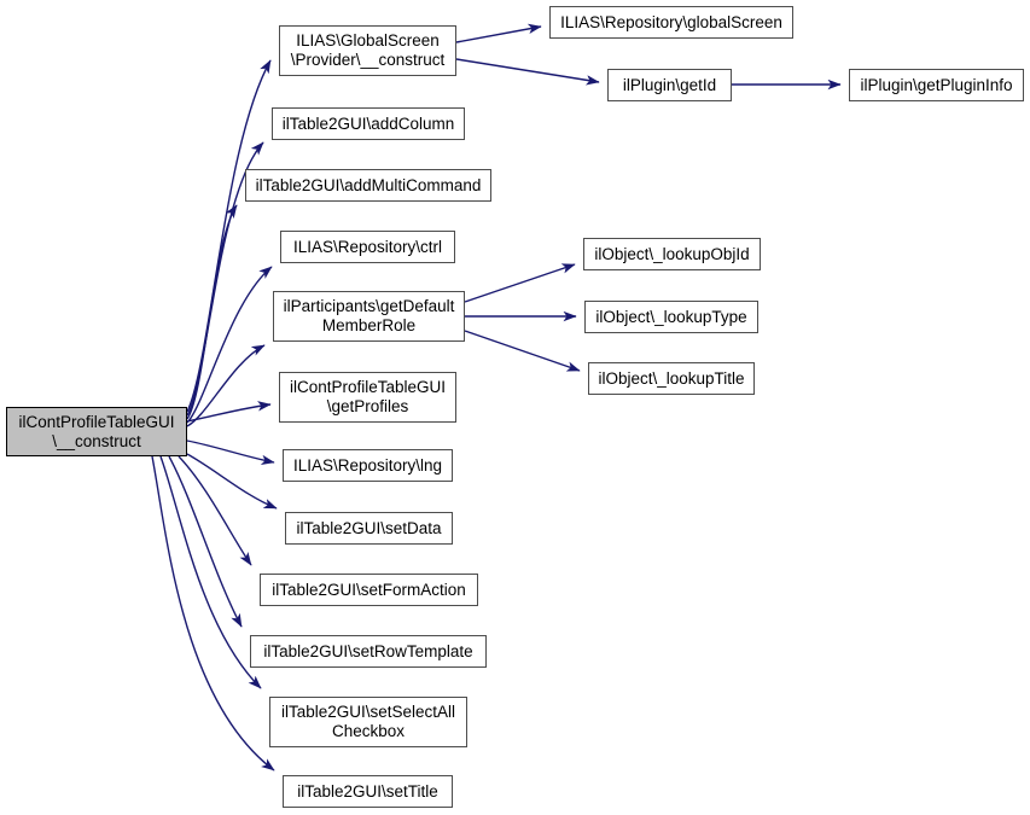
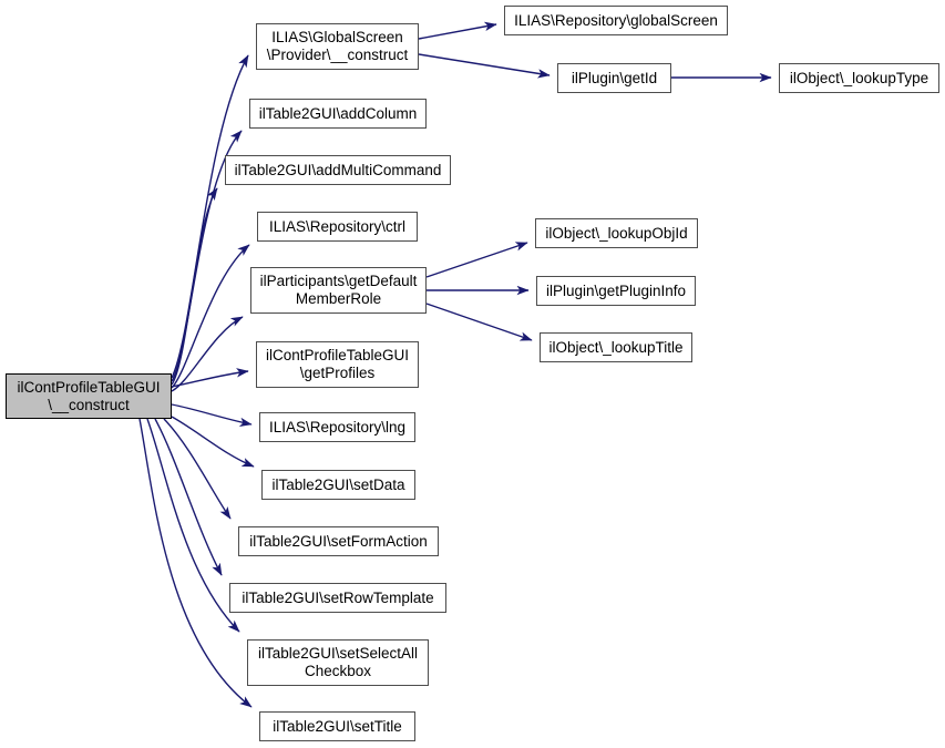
  ilContProfileTableGUI
  \__construct
  ILIAS\GlobalScreen
  \Provider\__construct
  ILIAS\Repository\globalScreen
  ilPlugin\getId
- ilPlugin\getPluginInfo
+ ilObject\_lookupType
  ilTable2GUI\addColumn
  ilTable2GUI\addMultiCommand
  ILIAS\Repository\ctrl
  ilParticipants\getDefault
  MemberRole
  ilObject\_lookupObjId
- ilObject\_lookupType
+ ilPlugin\getPluginInfo
  ilObject\_lookupTitle
  ilContProfileTableGUI
  \getProfiles
  ILIAS\Repository\lng
  ilTable2GUI\setData
  ilTable2GUI\setFormAction
  ilTable2GUI\setRowTemplate
  ilTable2GUI\setSelectAll
  Checkbox
  ilTable2GUI\setTitle
